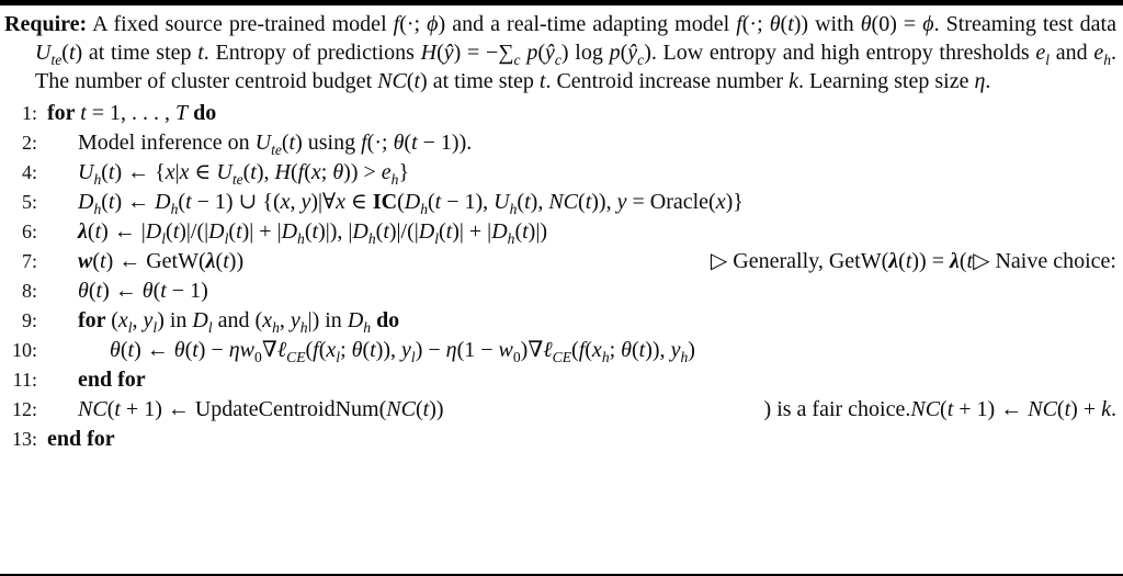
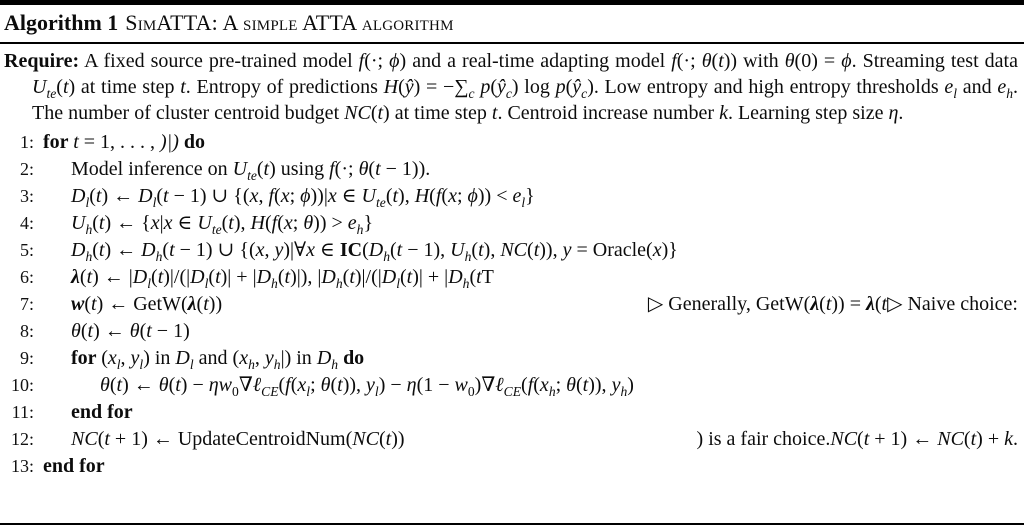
+ Algorithm 1 SimATTA: A simple ATTA algorithm
  Require: A fixed source pre-trained model f(·; ϕ) and a real-time adapting model f(·; θ(t)) with θ(0) = ϕ. Streaming test data Ute(t) at time step t. Entropy of predictions H(ŷ) = −∑c p(ŷc) log p(ŷc). Low entropy and high entropy thresholds el and eh. The number of cluster centroid budget NC(t) at time step t. Centroid increase number k. Learning step size η.
  1:
- for t = 1, . . . , T do
+ for t = 1, . . . , )|) do
  2:
  Model inference on Ute(t) using f(·; θ(t − 1)).
+ 3:
+ Dl(t) ← Dl(t − 1) ∪ {(x, f(x; ϕ))|x ∈ Ute(t), H(f(x; ϕ)) < el}
  4:
  Uh(t) ← {x|x ∈ Ute(t), H(f(x; θ)) > eh}
  5:
  Dh(t) ← Dh(t − 1) ∪ {(x, y)|∀x ∈ IC(Dh(t − 1), Uh(t), NC(t)), y = Oracle(x)}
  6:
- λ(t) ← |Dl(t)|/(|Dl(t)| + |Dh(t)|), |Dh(t)|/(|Dl(t)| + |Dh(t)|)
+ λ(t) ← |Dl(t)|/(|Dl(t)| + |Dh(t)|), |Dh(t)|/(|Dl(t)| + |Dh(tT
  7:
  w(t) ← GetW(λ(t))
  ▷ Generally, GetW(λ(t)) = λ(t▷ Naive choice:
  8:
  θ(t) ← θ(t − 1)
  9:
  for (xl, yl) in Dl and (xh, yh|) in Dh do
  10:
  θ(t) ← θ(t) − ηw0∇ℓCE(f(xl; θ(t)), yl) − η(1 − w0)∇ℓCE(f(xh; θ(t)), yh)
  11:
  end for
  12:
  NC(t + 1) ← UpdateCentroidNum(NC(t))
  ) is a fair choice.NC(t + 1) ← NC(t) + k.
  13:
  end for
